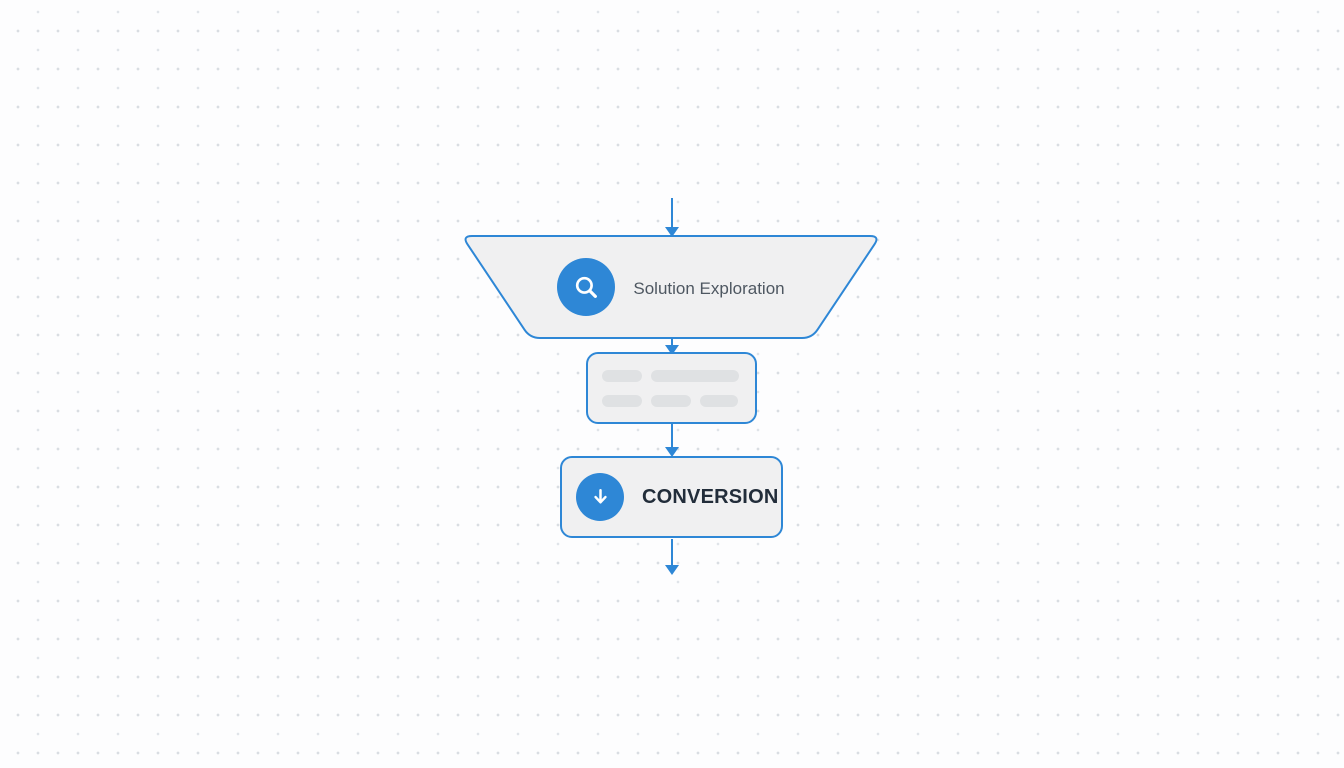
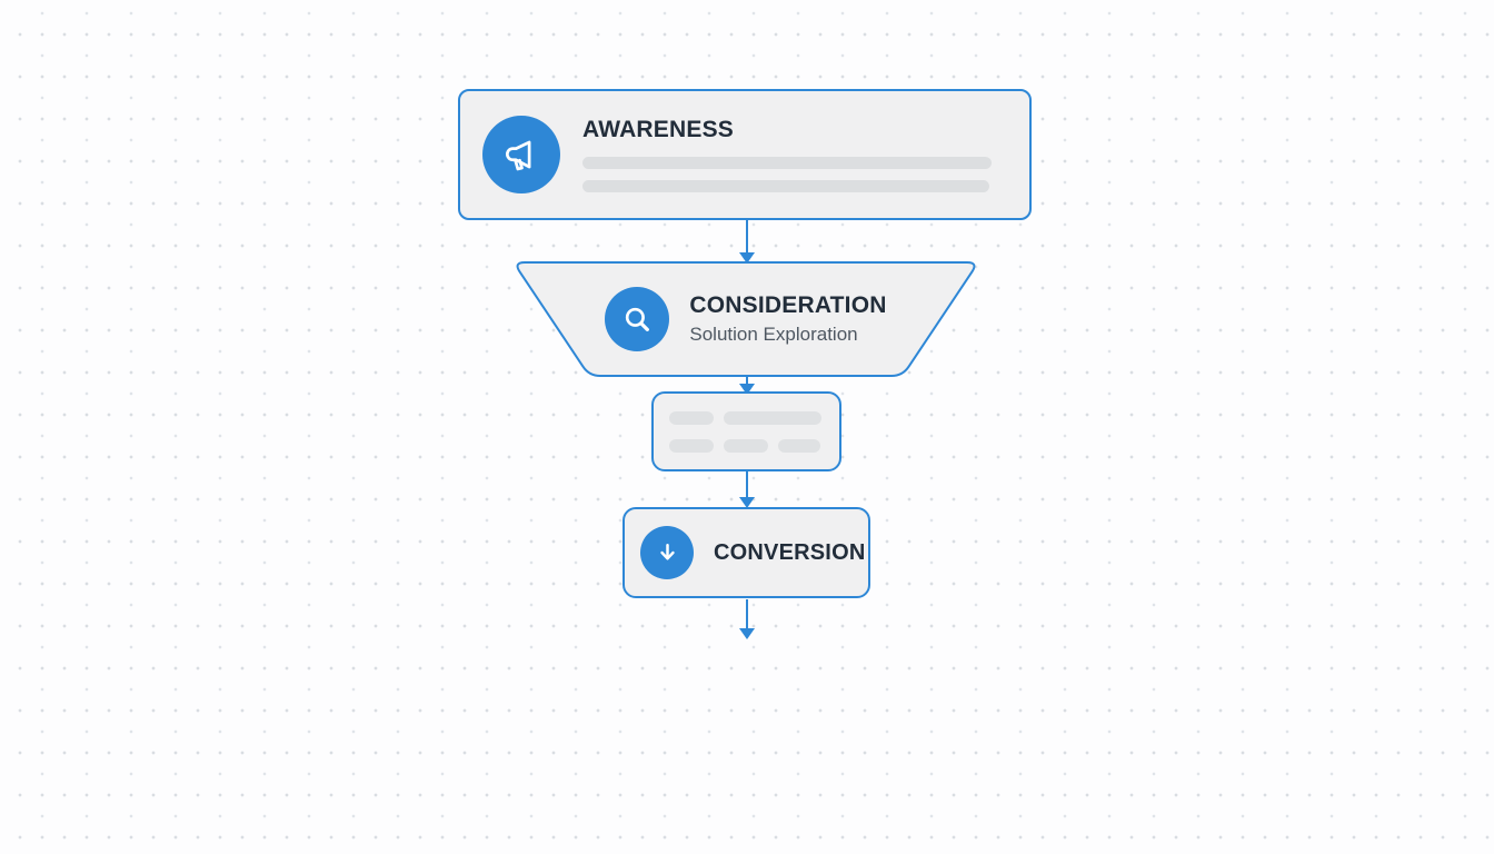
+ AWARENESS
+ CONSIDERATION
  Solution Exploration
  CONVERSION
